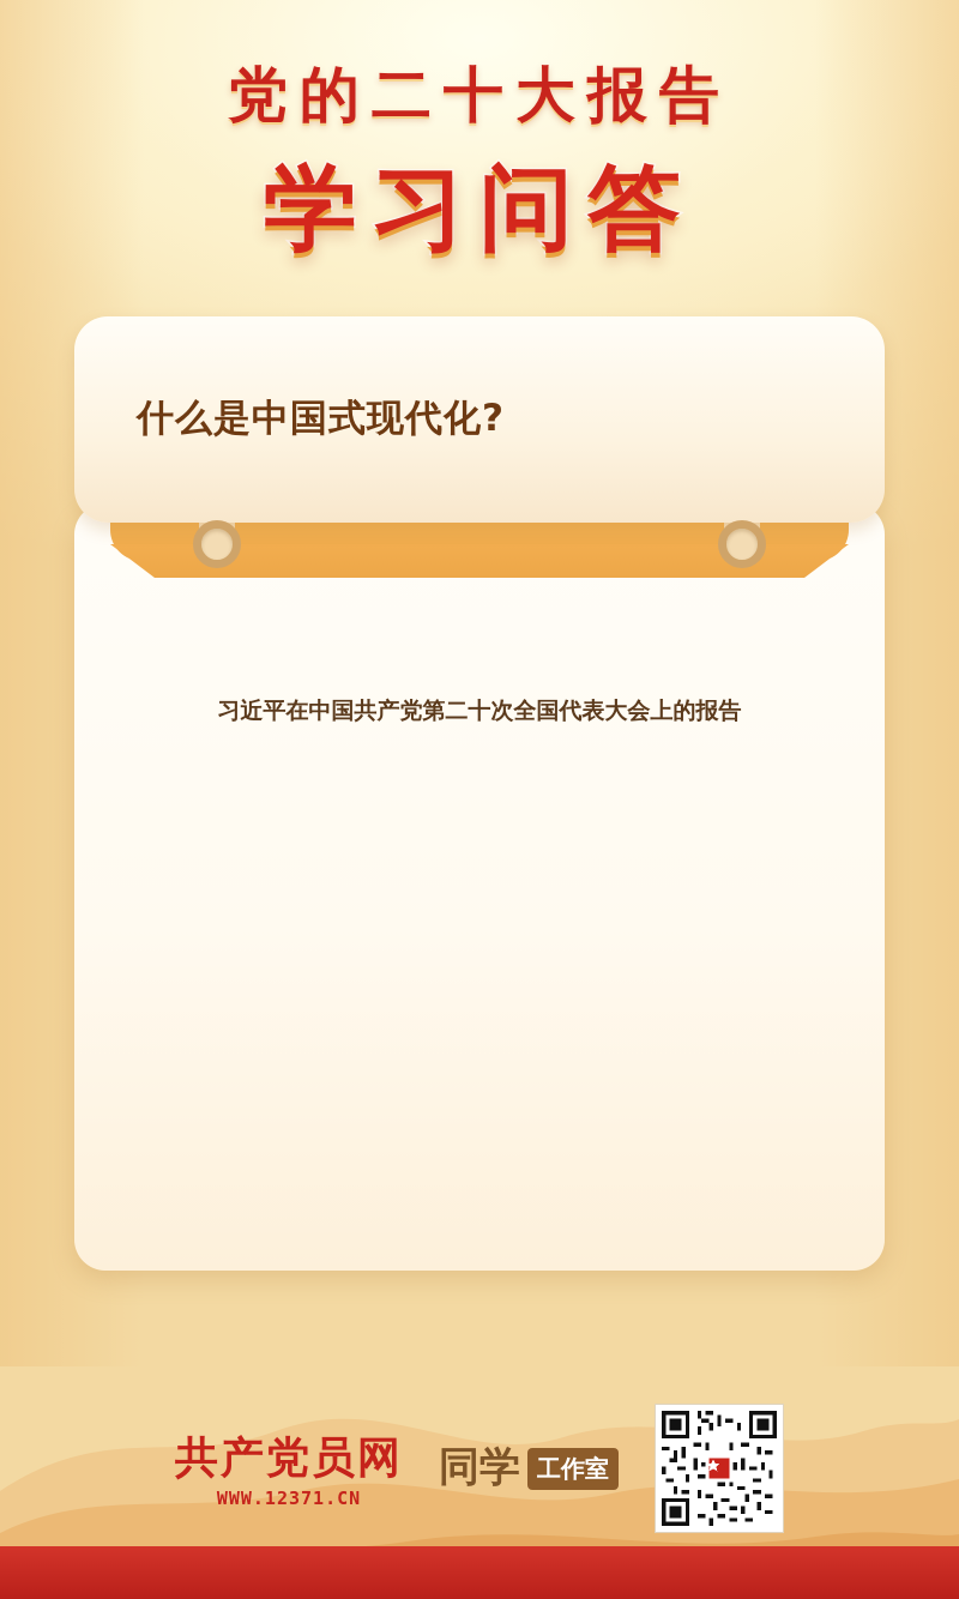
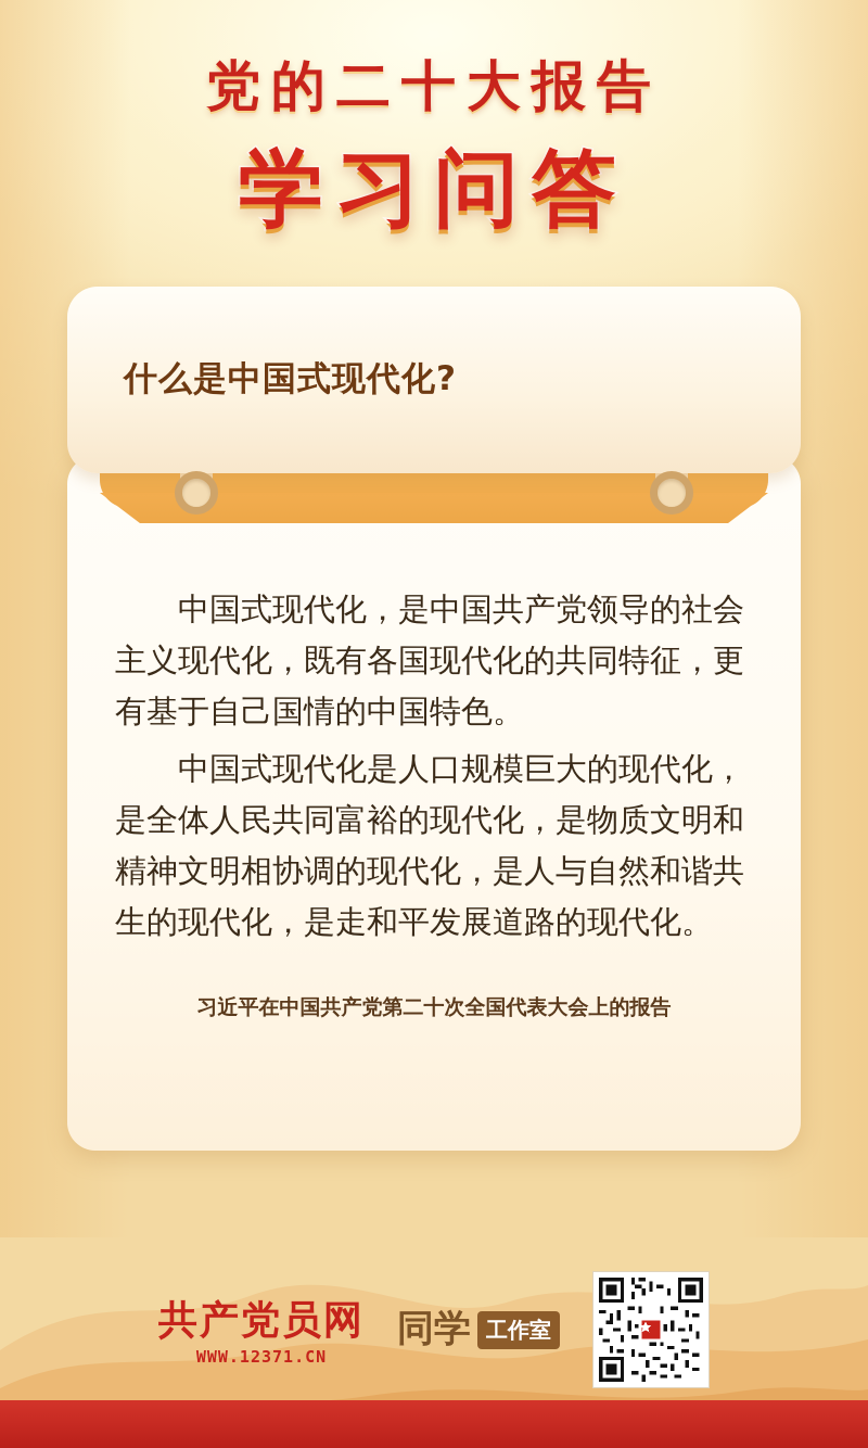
  党的二十大报告
  学习问答
  什么是中国式现代化?
+ 中国式现代化，是中国共产党领导的社会主义现代化，既有各国现代化的共同特征，更有基于自己国情的中国特色。
+ 中国式现代化是人口规模巨大的现代化，是全体人民共同富裕的现代化，是物质文明和精神文明相协调的现代化，是人与自然和谐共生的现代化，是走和平发展道路的现代化。
  习近平在中国共产党第二十次全国代表大会上的报告
  共产党员网
  WWW.12371.CN
  同学
  工作室
